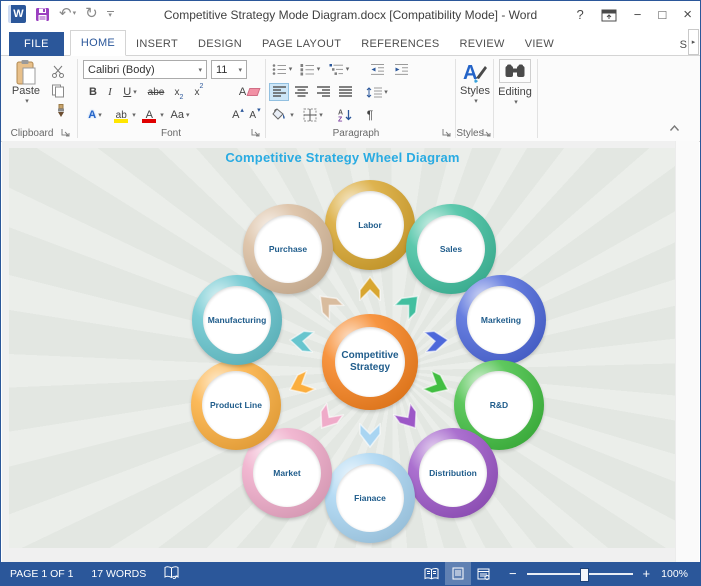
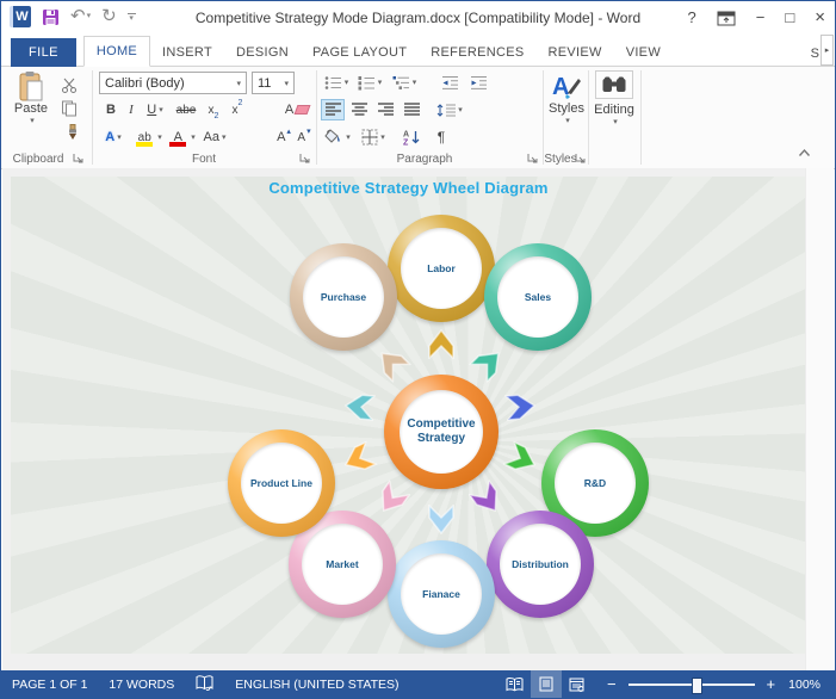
  W
  ↶
  ↻
  Competitive Strategy Mode Diagram.docx [Compatibility Mode] - Word
  ?
  −
  □
  ×
  FILE
  HOME
  INSERT
  DESIGN
  PAGE LAYOUT
  REFERENCES
  REVIEW
  VIEW
  S
  Paste
  Clipboard
  Calibri (Body)
  11
  B
  I
  U
  abe
  x
  x
  A
  A
  ab
  A
  Aa
  A
  A
  Font
  ¶
  Paragraph
  A
  Styles
  Styles
  Editing
  Competitive Strategy Wheel Diagram
  Labor
  Sales
- Marketing
  R&D
  Distribution
  Fianace
  Market
  Product Line
- Manufacturing
  Purchase
  Competitive Strategy
  PAGE 1 OF 1
  17 WORDS
+ ENGLISH (UNITED STATES)
  −
  +
  100%
